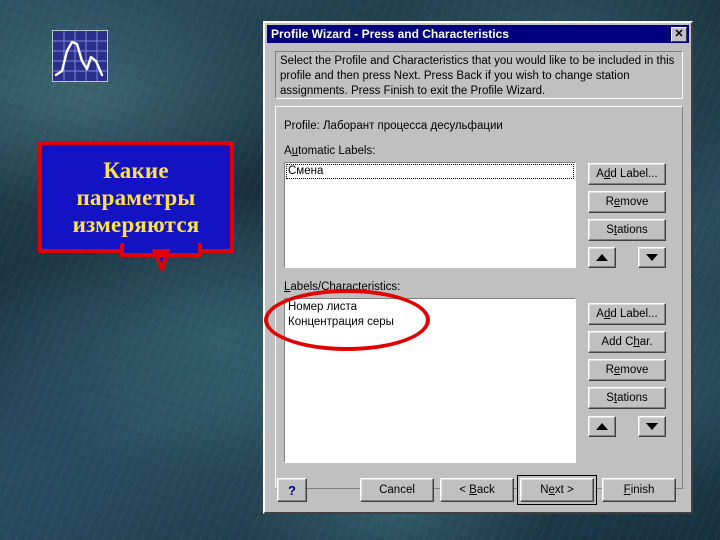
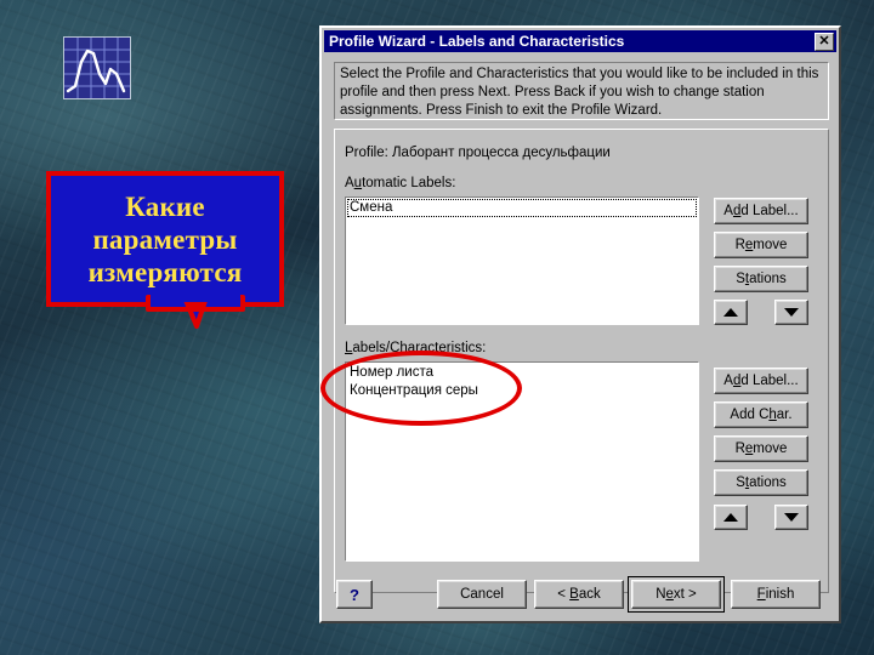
  Какие
  параметры
  измеряются
- Profile Wizard - Press and Characteristics
+ Profile Wizard - Labels and Characteristics
  ✕
  Select the Profile and Characteristics that you would like to be included in this profile and then press Next. Press Back if you wish to change station assignments. Press Finish to exit the Profile Wizard.
  Profile: Лаборант процесса десульфации
  Automatic Labels:
  Смена
  Add Label...
  Remove
  Stations
  Labels/Characteristics:
  Номер листа
  Концентрация серы
  Add Label...
  Add Char.
  Remove
  Stations
  ?
  Cancel
  < Back
  Next >
  Finish
